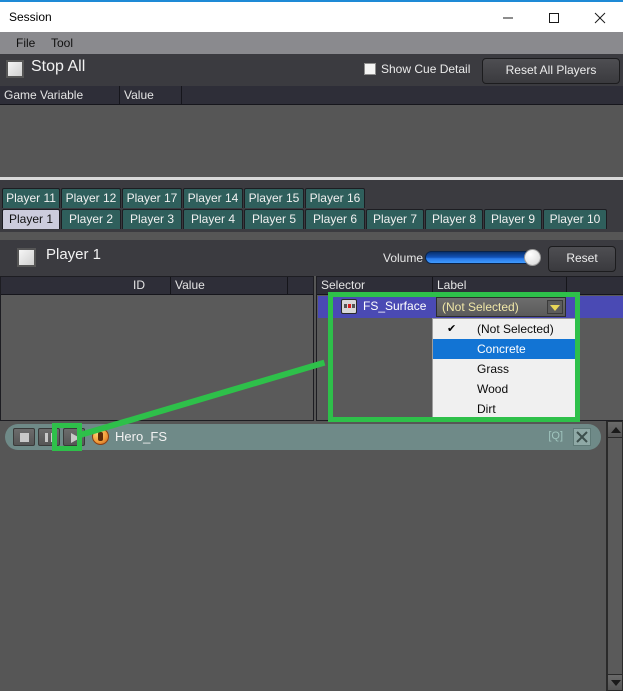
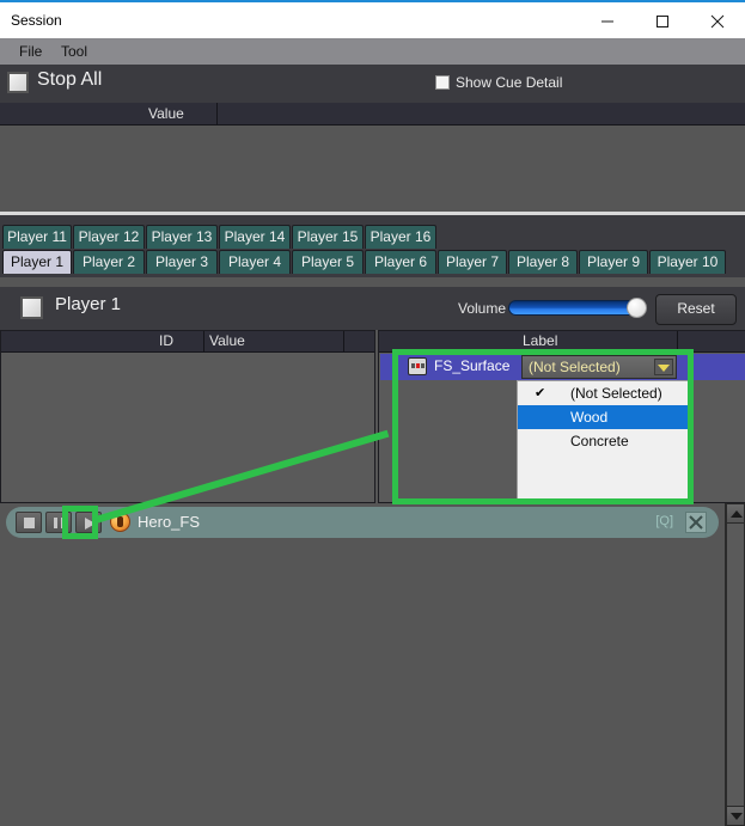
  Session
  File
  Tool
  Stop All
  Show Cue Detail
- Reset All Players
- Game Variable
  Value
  Player 11
  Player 12
- Player 17
+ Player 13
  Player 14
  Player 15
  Player 16
  Player 1
  Player 2
  Player 3
  Player 4
  Player 5
  Player 6
  Player 7
  Player 8
  Player 9
  Player 10
  Player 1
  Volume
  Reset
  ID
  Value
- Selector
  Label
  FS_Surface
  (Not Selected)
  ✔
  (Not Selected)
- Concrete
+ Wood
- Grass
- Wood
+ Concrete
- Dirt
  Hero_FS
  [Q]
